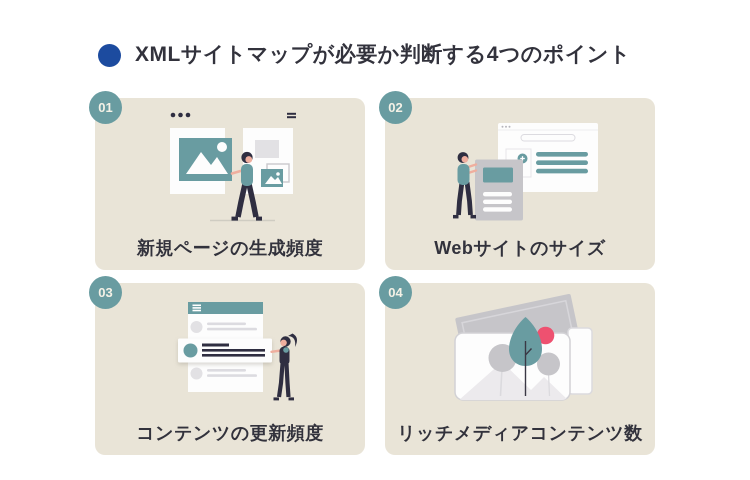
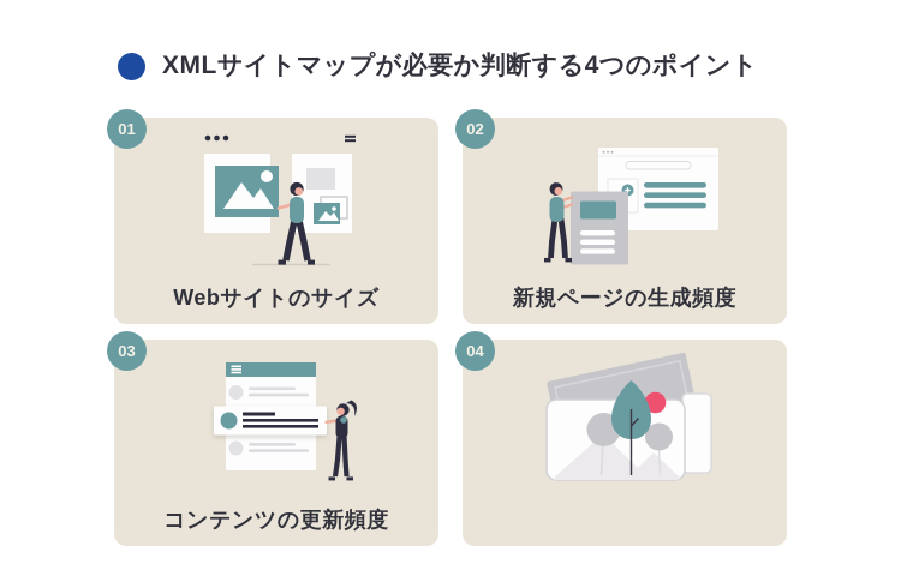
  XMLサイトマップが必要か判断する4つのポイント
  01
- 新規ページの生成頻度
+ Webサイトのサイズ
  02
- Webサイトのサイズ
+ 新規ページの生成頻度
  03
  コンテンツの更新頻度
  04
- リッチメディアコンテンツ数
